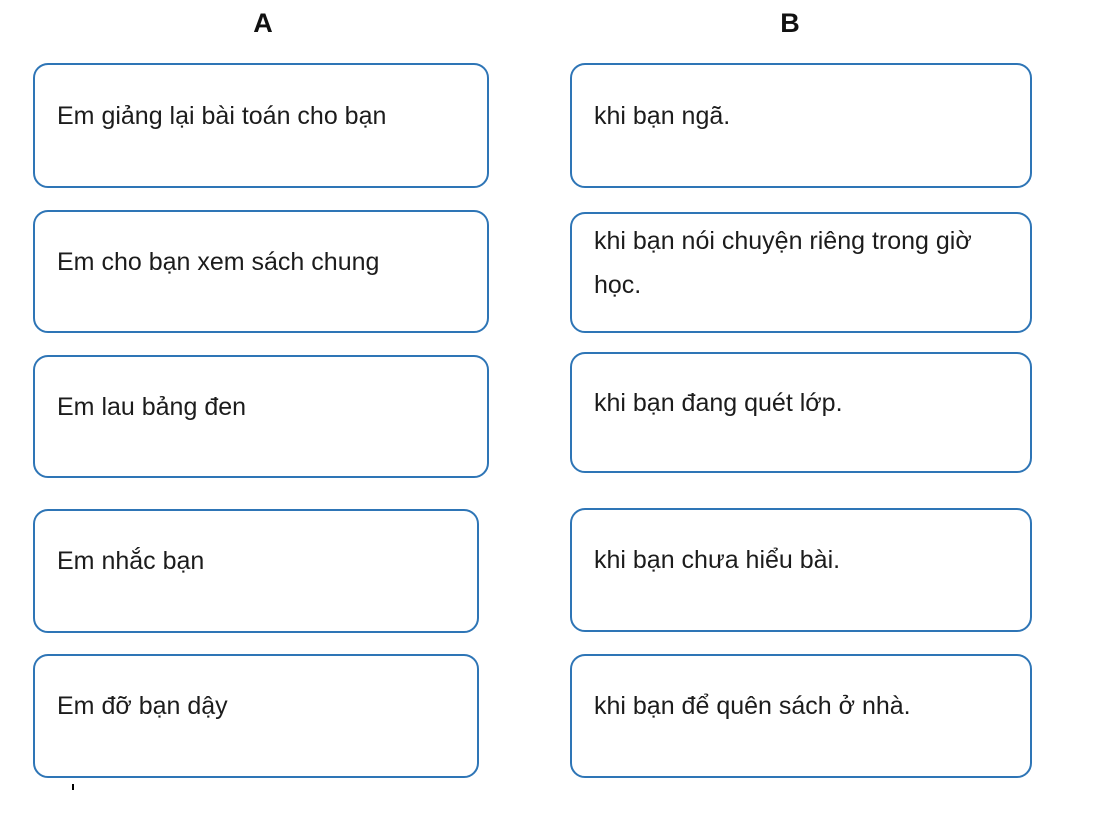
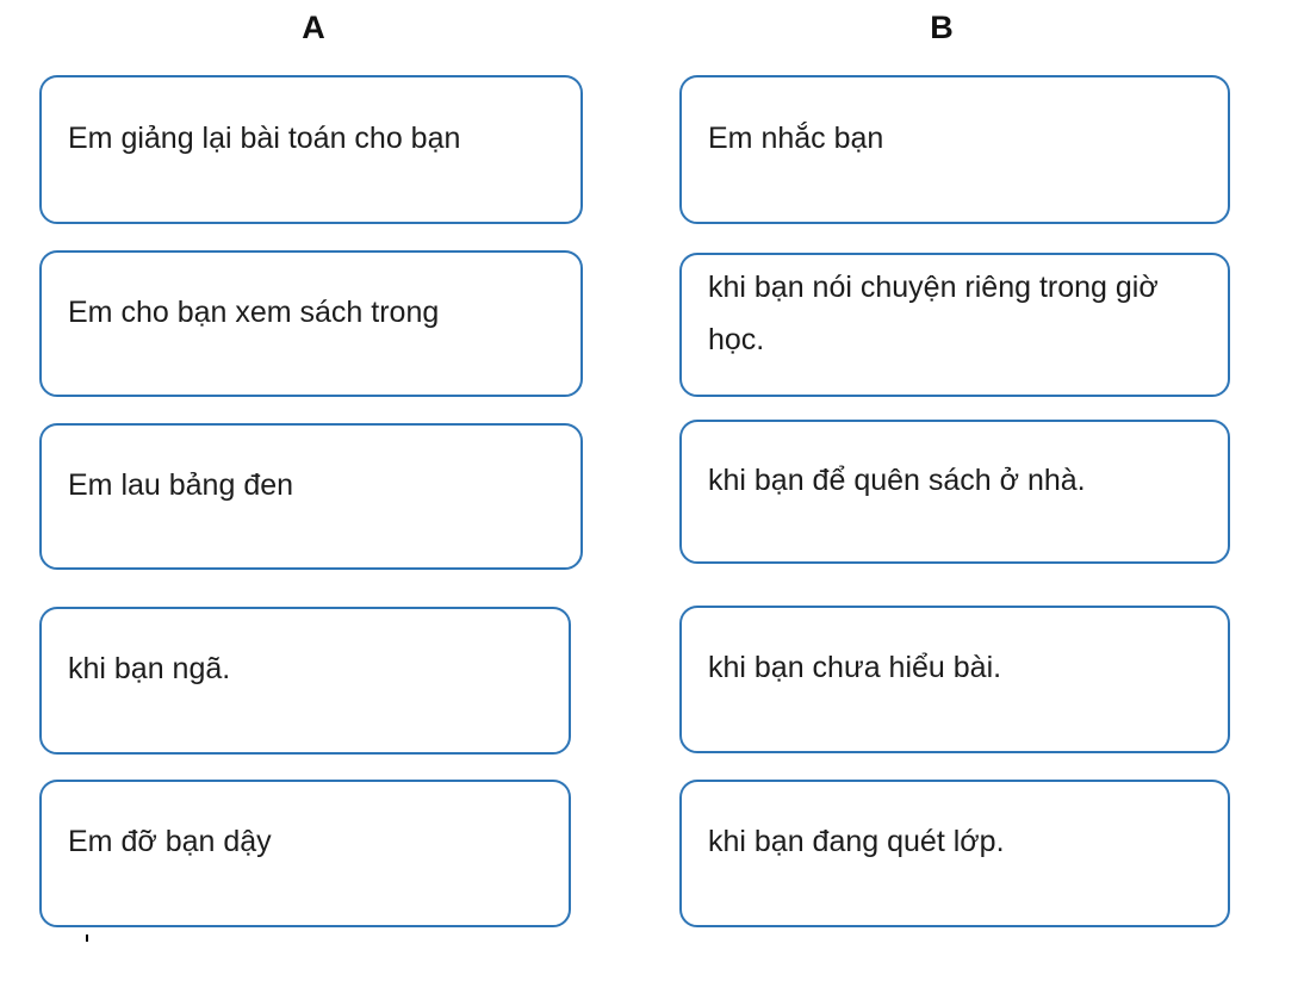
  A
  B
  Em giảng lại bài toán cho bạn
- Em cho bạn xem sách chung
+ Em cho bạn xem sách trong
  Em lau bảng đen
- Em nhắc bạn
+ khi bạn ngã.
  Em đỡ bạn dậy
- khi bạn ngã.
+ Em nhắc bạn
  khi bạn nói chuyện riêng trong giờ học.
- khi bạn đang quét lớp.
+ khi bạn để quên sách ở nhà.
  khi bạn chưa hiểu bài.
- khi bạn để quên sách ở nhà.
+ khi bạn đang quét lớp.
